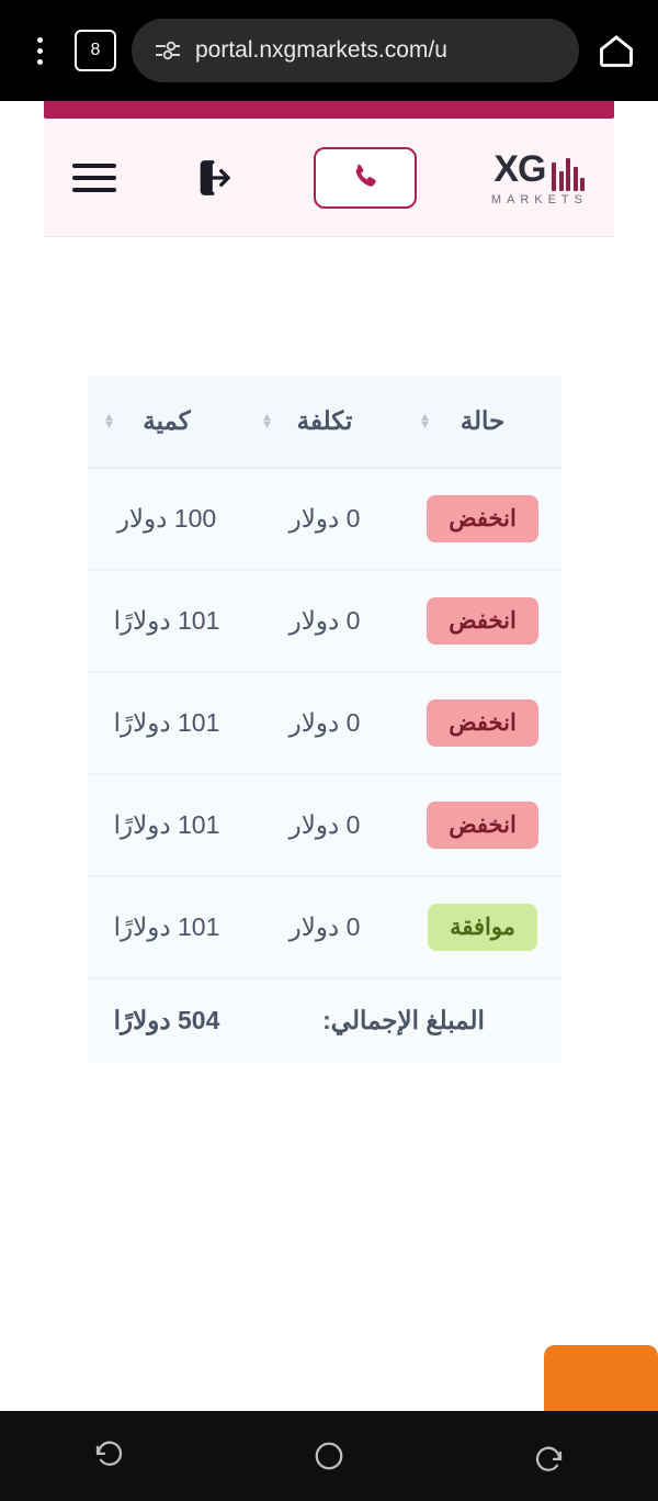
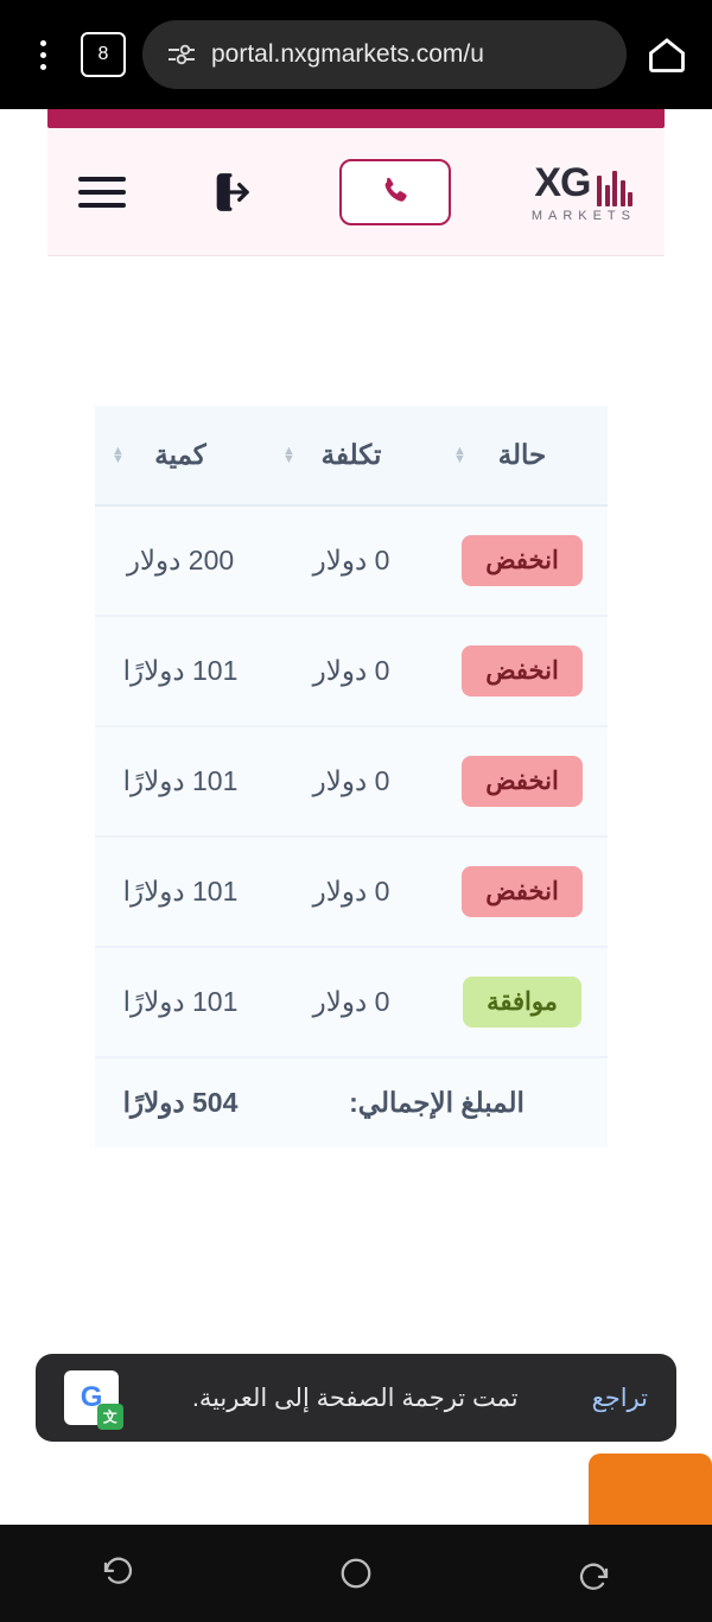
  8
  portal.nxgmarkets.com/u
  XG
  MARKETS
  ▲▼ حالة	▲▼ تكلفة	▲▼ كمية
- انخفض	0 دولار	100 دولار
+ انخفض	0 دولار	200 دولار
  انخفض	0 دولار	101 دولارًا
  انخفض	0 دولار	101 دولارًا
  انخفض	0 دولار	101 دولارًا
  موافقة	0 دولار	101 دولارًا
  المبلغ الإجمالي:	504 دولارًا
+ تراجع
+ تمت ترجمة الصفحة إلى العربية.
+ G
+ 文
